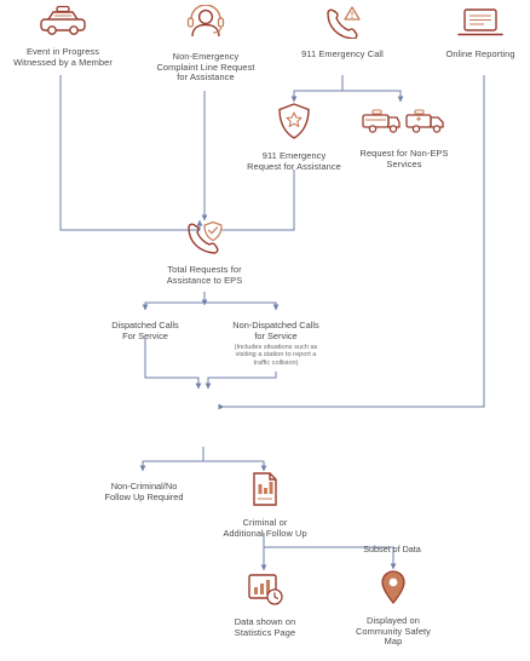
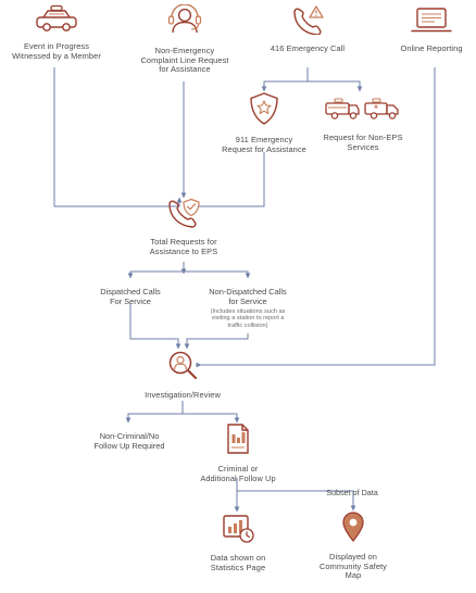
  Event in Progress
  Witnessed by a Member
  Non-Emergency
  Complaint Line Request
  for Assistance
- 911 Emergency Call
+ 416 Emergency Call
  Online Reporting
  911 Emergency
  Request for Assistance
  Request for Non-EPS
  Services
  Total Requests for
  Assistance to EPS
  Dispatched Calls
  For Service
  Non-Dispatched Calls
  for Service
+ Investigation/Review
  Non-Criminal/No
  Follow Up Required
  Criminal or
  Additional Follow Up
  Subset of Data
  Data shown on
  Statistics Page
  Displayed on
  Community Safety
  Map
